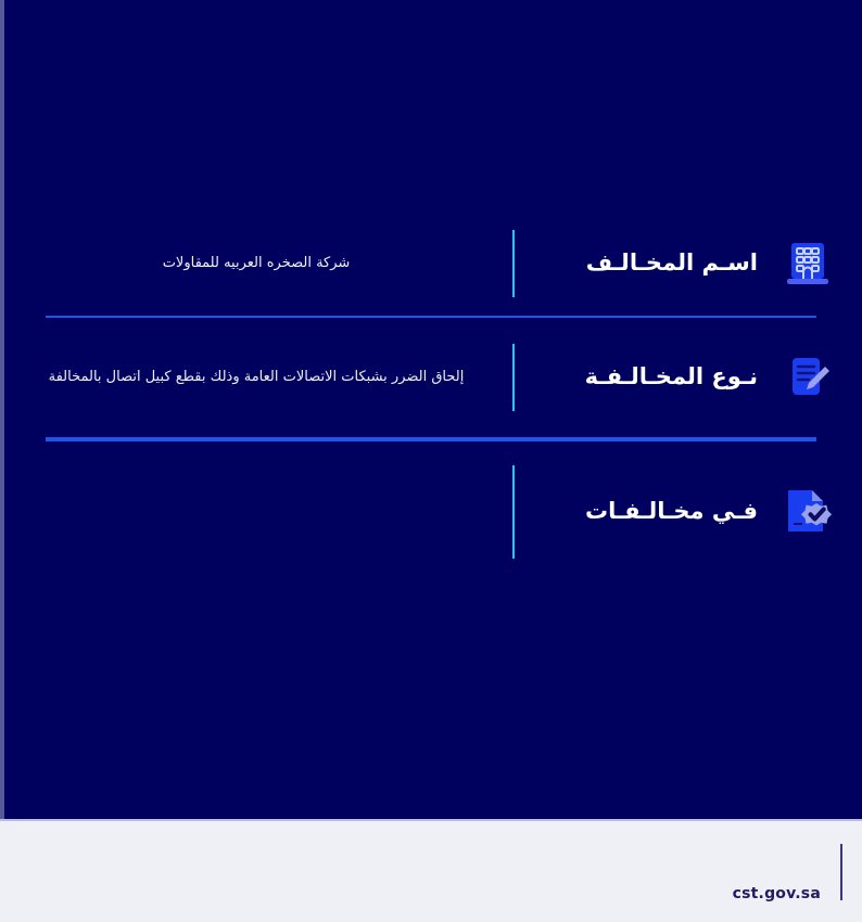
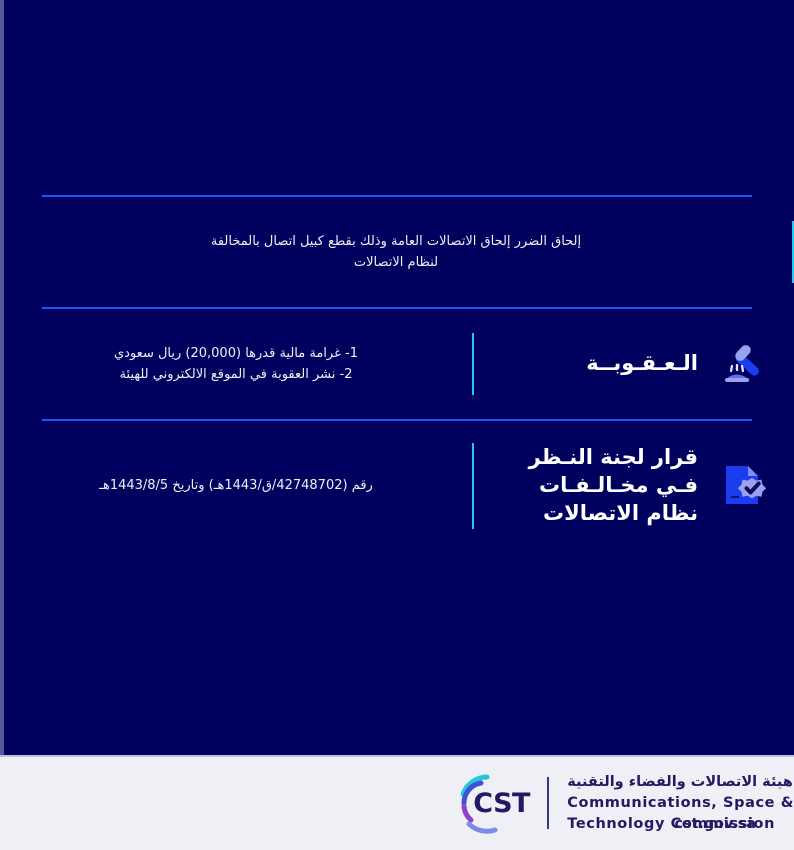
- اسـم المخـالـف
- شركة الصخره العربيه للمقاولات
- نـوع المخـالـفـة
- إلحاق الضرر بشبكات الاتصالات العامة وذلك بقطع كبيل اتصال بالمخالفة
+ إلحاق الضرر إلحاق الاتصالات العامة وذلك بقطع كبيل اتصال بالمخالفة
+ لنظام الاتصالات
+ الـعـقـوبــة
+ 1- غرامة مالية قدرها (20,000) ريال سعودي
+ 2- نشر العقوبة في الموقع الالكتروني للهيئة
+ قرار لجنة النـظر
  فـي مخـالـفـات
+ نظام الاتصالات
+ رقم (42748702/ق/1443هـ) وتاريخ 1443/8/5هـ
+ هيئة الاتصالات والفضاء والتقنية
+ Communications, Space &
+ Technology Commission
+ CST
  cst.gov.sa
